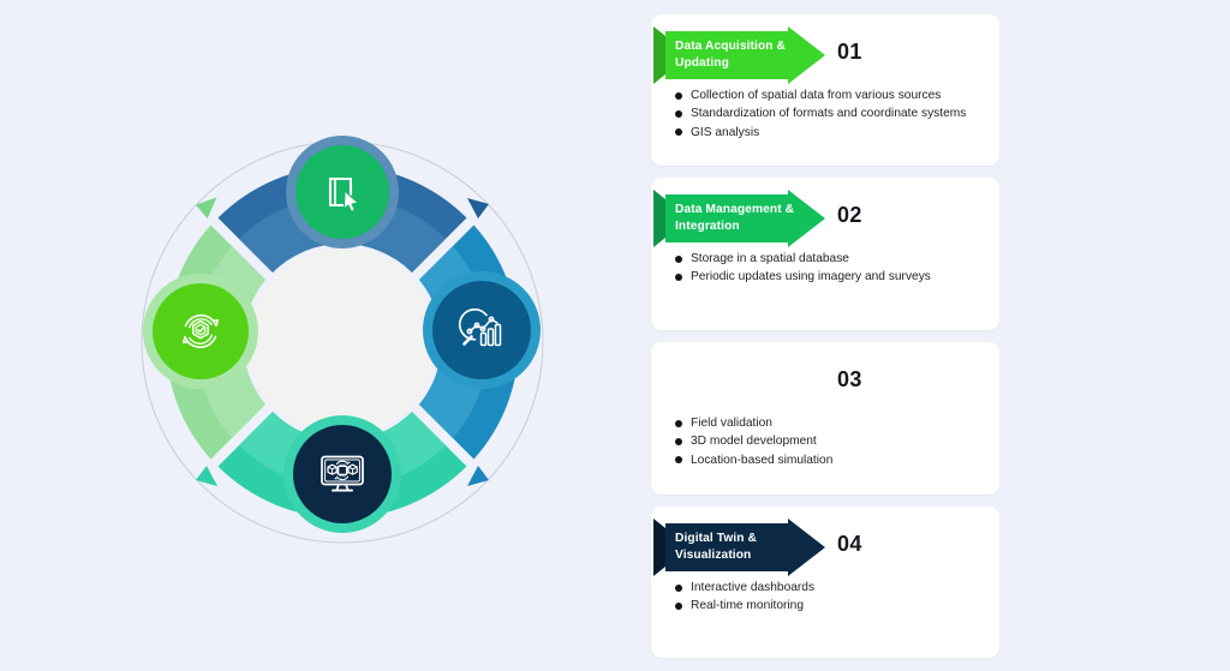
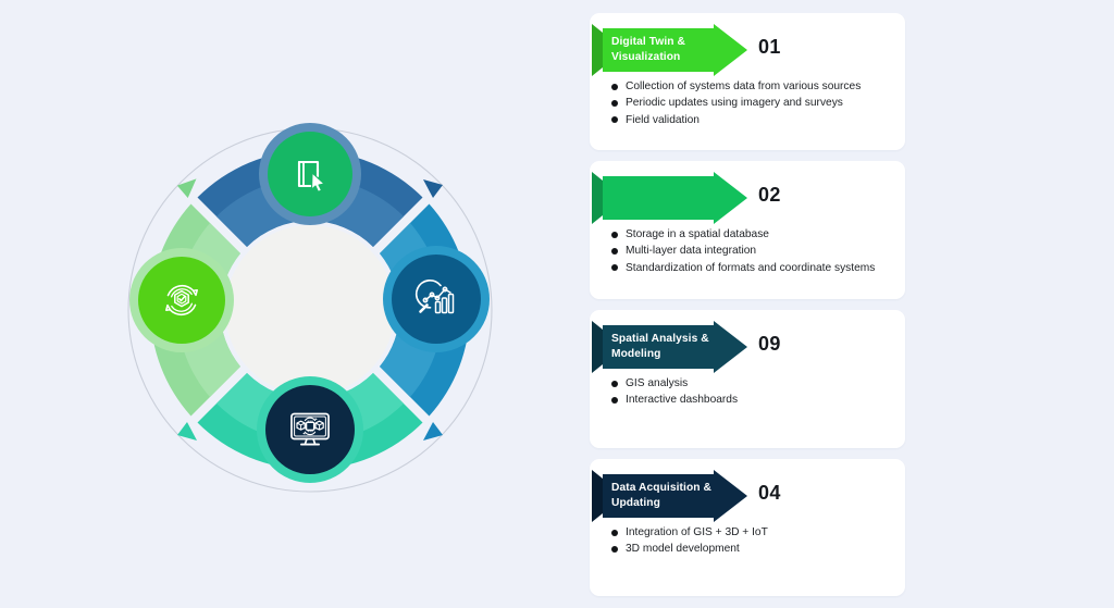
- Data Acquisition & Updating
+ Digital Twin & Visualization
  01
- Collection of spatial data from various sources
+ Collection of systems data from various sources
- Standardization of formats and coordinate systems
+ Periodic updates using imagery and surveys
- GIS analysis
+ Field validation
- Data Management & Integration
  02
  Storage in a spatial database
+ Multi-layer data integration
- Periodic updates using imagery and surveys
+ Standardization of formats and coordinate systems
+ Spatial Analysis & Modeling
- 03
+ 09
- Field validation
+ GIS analysis
- 3D model development
+ Interactive dashboards
- Location-based simulation
- Digital Twin & Visualization
+ Data Acquisition & Updating
  04
+ Integration of GIS + 3D + IoT
- Interactive dashboards
+ 3D model development
- Real-time monitoring
